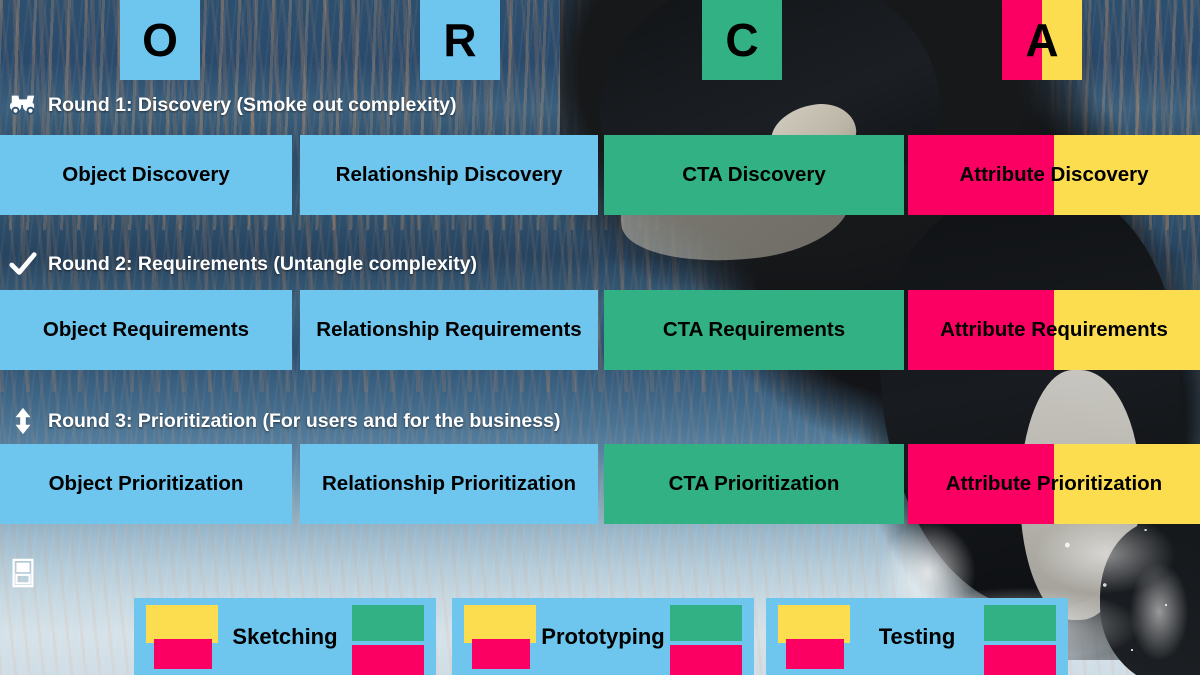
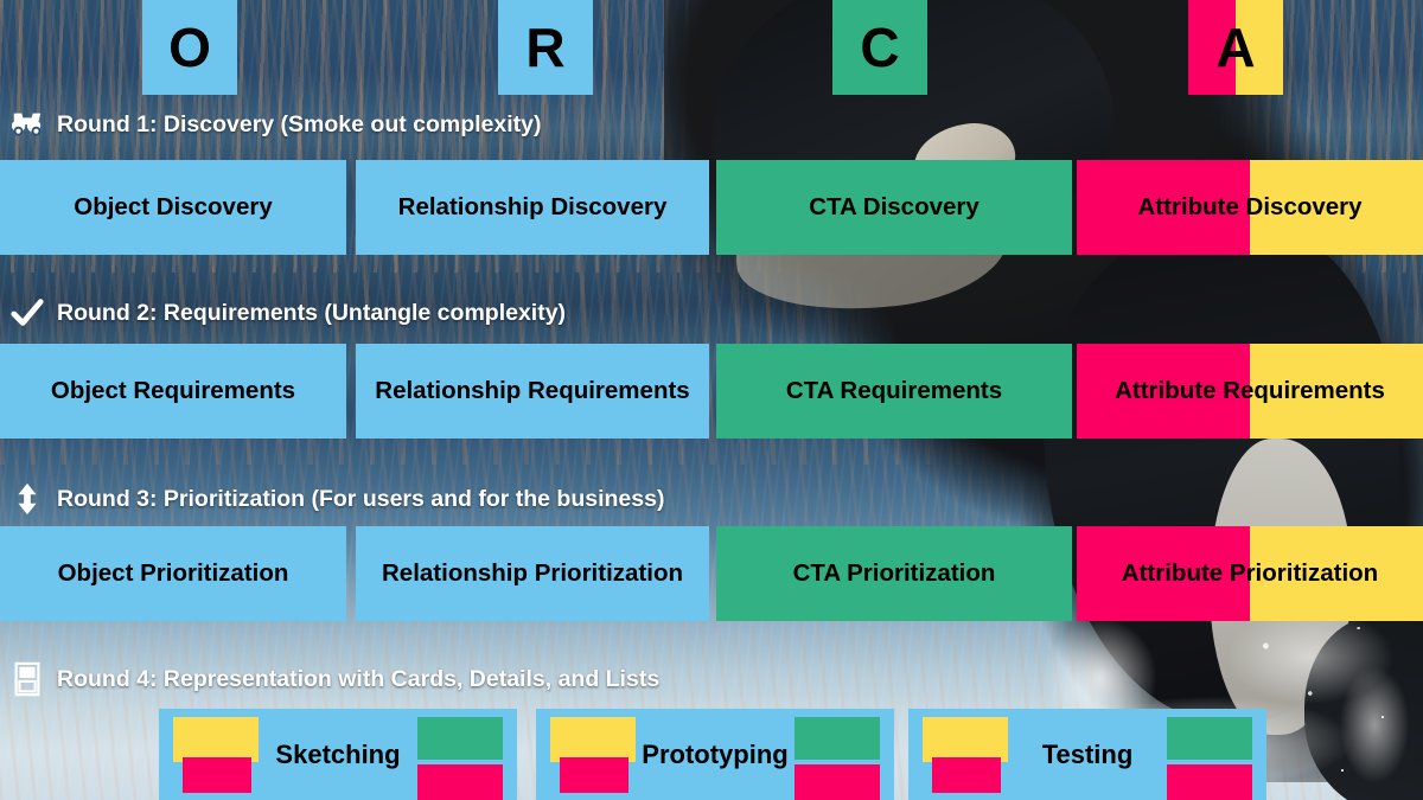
  O
  R
  C
  A
  Round 1: Discovery (Smoke out complexity)
  Object Discovery
  Relationship Discovery
  CTA Discovery
  Attribute Discovery
  Round 2: Requirements (Untangle complexity)
  Object Requirements
  Relationship Requirements
  CTA Requirements
  Attribute Requirements
  Round 3: Prioritization (For users and for the business)
  Object Prioritization
  Relationship Prioritization
  CTA Prioritization
  Attribute Prioritization
+ Round 4: Representation with Cards, Details, and Lists
  Sketching
  Prototyping
  Testing
